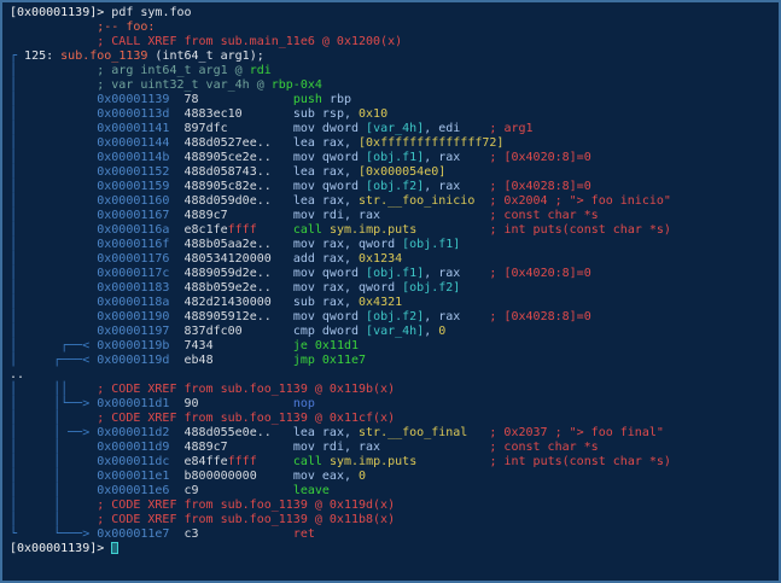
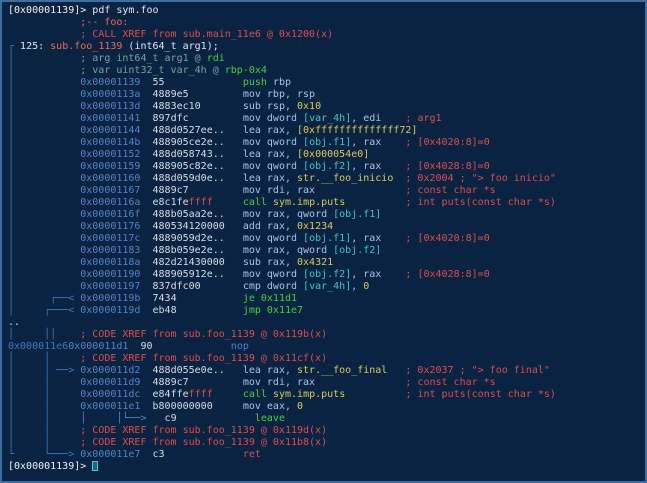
  [0x00001139]> pdf sym.foo
  ;-- foo:
  ; CALL XREF from sub.main_11e6 @ 0x1200(x)
  ┌ 125: sub.foo_1139 (int64_t arg1);
  │ ; arg int64_t arg1 @ rdi
  │ ; var uint32_t var_4h @ rbp-0x4
- │ 0x00001139 78 push rbp
+ │ 0x00001139 55 push rbp
+ │ 0x0000113a 4889e5 mov rbp, rsp
  │ 0x0000113d 4883ec10 sub rsp, 0x10
  │ 0x00001141 897dfc mov dword [var_4h], edi ; arg1
  │ 0x00001144 488d0527ee.. lea rax, [0xffffffffffffff72]
  │ 0x0000114b 488905ce2e.. mov qword [obj.f1], rax ; [0x4020:8]=0
  │ 0x00001152 488d058743.. lea rax, [0x000054e0]
  │ 0x00001159 488905c82e.. mov qword [obj.f2], rax ; [0x4028:8]=0
  │ 0x00001160 488d059d0e.. lea rax, str.__foo_inicio ; 0x2004 ; "> foo inicio"
  │ 0x00001167 4889c7 mov rdi, rax ; const char *s
  │ 0x0000116a e8c1feffff call sym.imp.puts ; int puts(const char *s)
  │ 0x0000116f 488b05aa2e.. mov rax, qword [obj.f1]
  │ 0x00001176 480534120000 add rax, 0x1234
  │ 0x0000117c 4889059d2e.. mov qword [obj.f1], rax ; [0x4020:8]=0
  │ 0x00001183 488b059e2e.. mov rax, qword [obj.f2]
  │ 0x0000118a 482d21430000 sub rax, 0x4321
  │ 0x00001190 488905912e.. mov qword [obj.f2], rax ; [0x4028:8]=0
  │ 0x00001197 837dfc00 cmp dword [var_4h], 0
  │ ┌──< 0x0000119b 7434 je 0x11d1
  │ ┌───< 0x0000119d eb48 jmp 0x11e7
  ..
  │ ││ ; CODE XREF from sub.foo_1139 @ 0x119b(x)
- │ │└──> 0x000011d1 90 nop
+ 0x000011e60x000011d1 90 nop
  │ │ ; CODE XREF from sub.foo_1139 @ 0x11cf(x)
  │ │ ──> 0x000011d2 488d055e0e.. lea rax, str.__foo_final ; 0x2037 ; "> foo final"
  │ │ 0x000011d9 4889c7 mov rdi, rax ; const char *s
  │ │ 0x000011dc e84ffeffff call sym.imp.puts ; int puts(const char *s)
  │ │ 0x000011e1 b800000000 mov eax, 0
- │ │ 0x000011e6 c9 leave
+ │ │ │ │└──> c9 leave
  │ │ ; CODE XREF from sub.foo_1139 @ 0x119d(x)
  │ │ ; CODE XREF from sub.foo_1139 @ 0x11b8(x)
  └ └───> 0x000011e7 c3 ret
  [0x00001139]>
